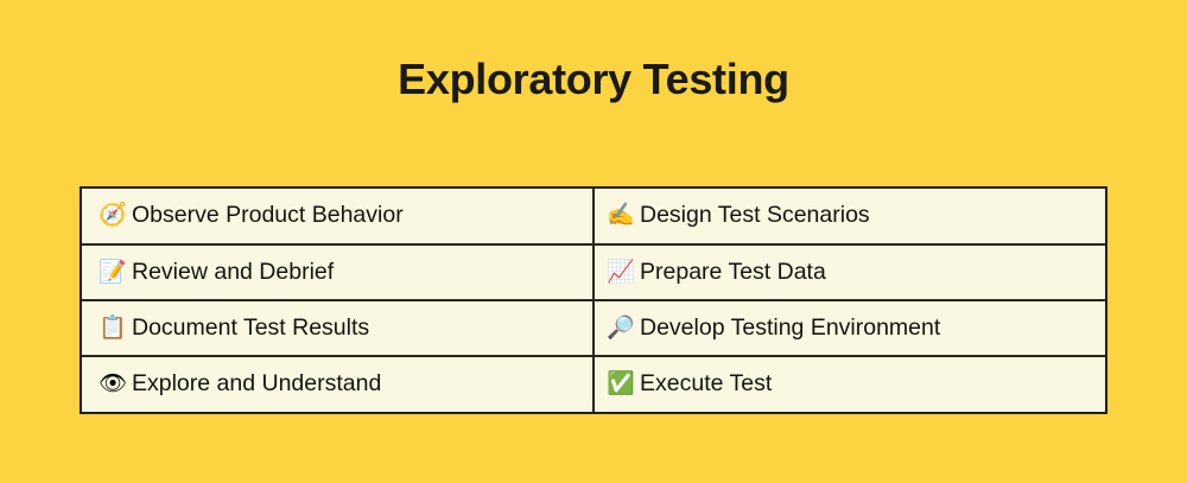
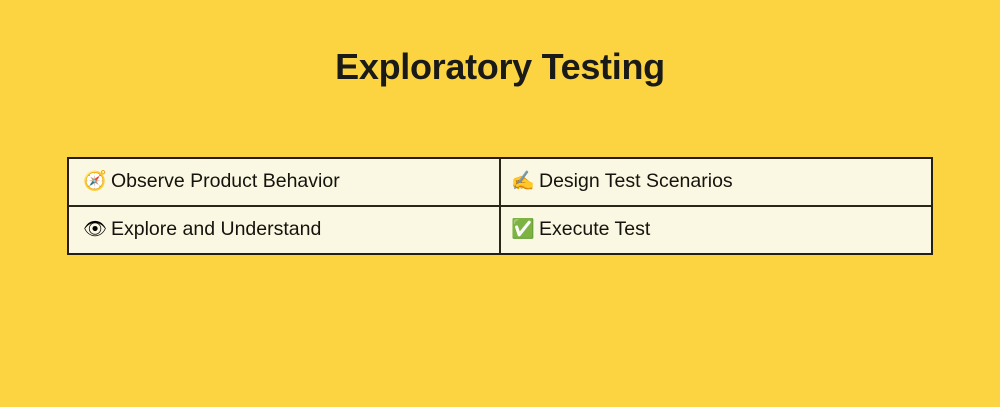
  Exploratory Testing
  🧭 Observe Product Behavior	✍️ Design Test Scenarios
- 📝 Review and Debrief	📈 Prepare Test Data
- 📋 Document Test Results	🔎 Develop Testing Environment
  👁 Explore and Understand	✅ Execute Test
